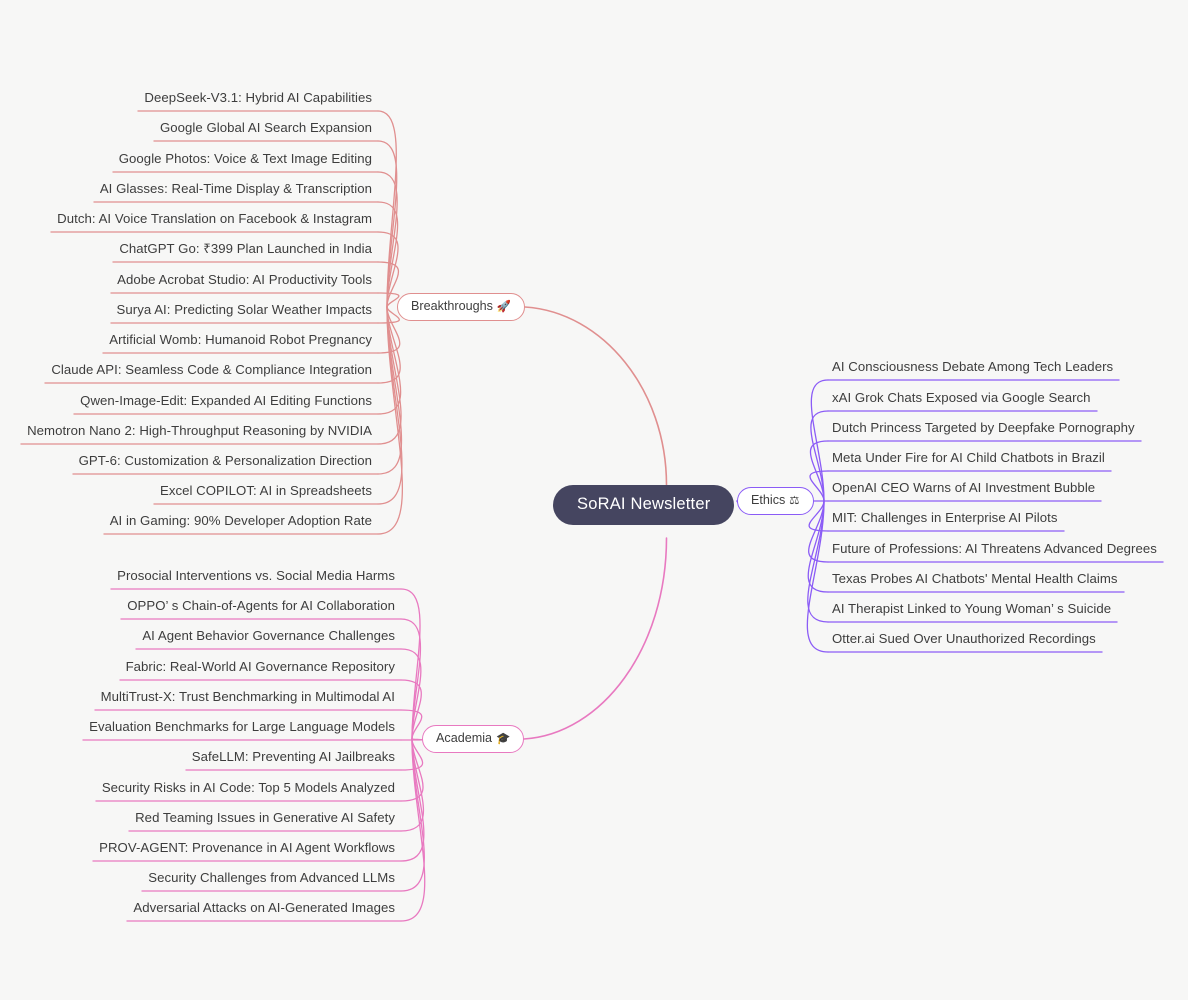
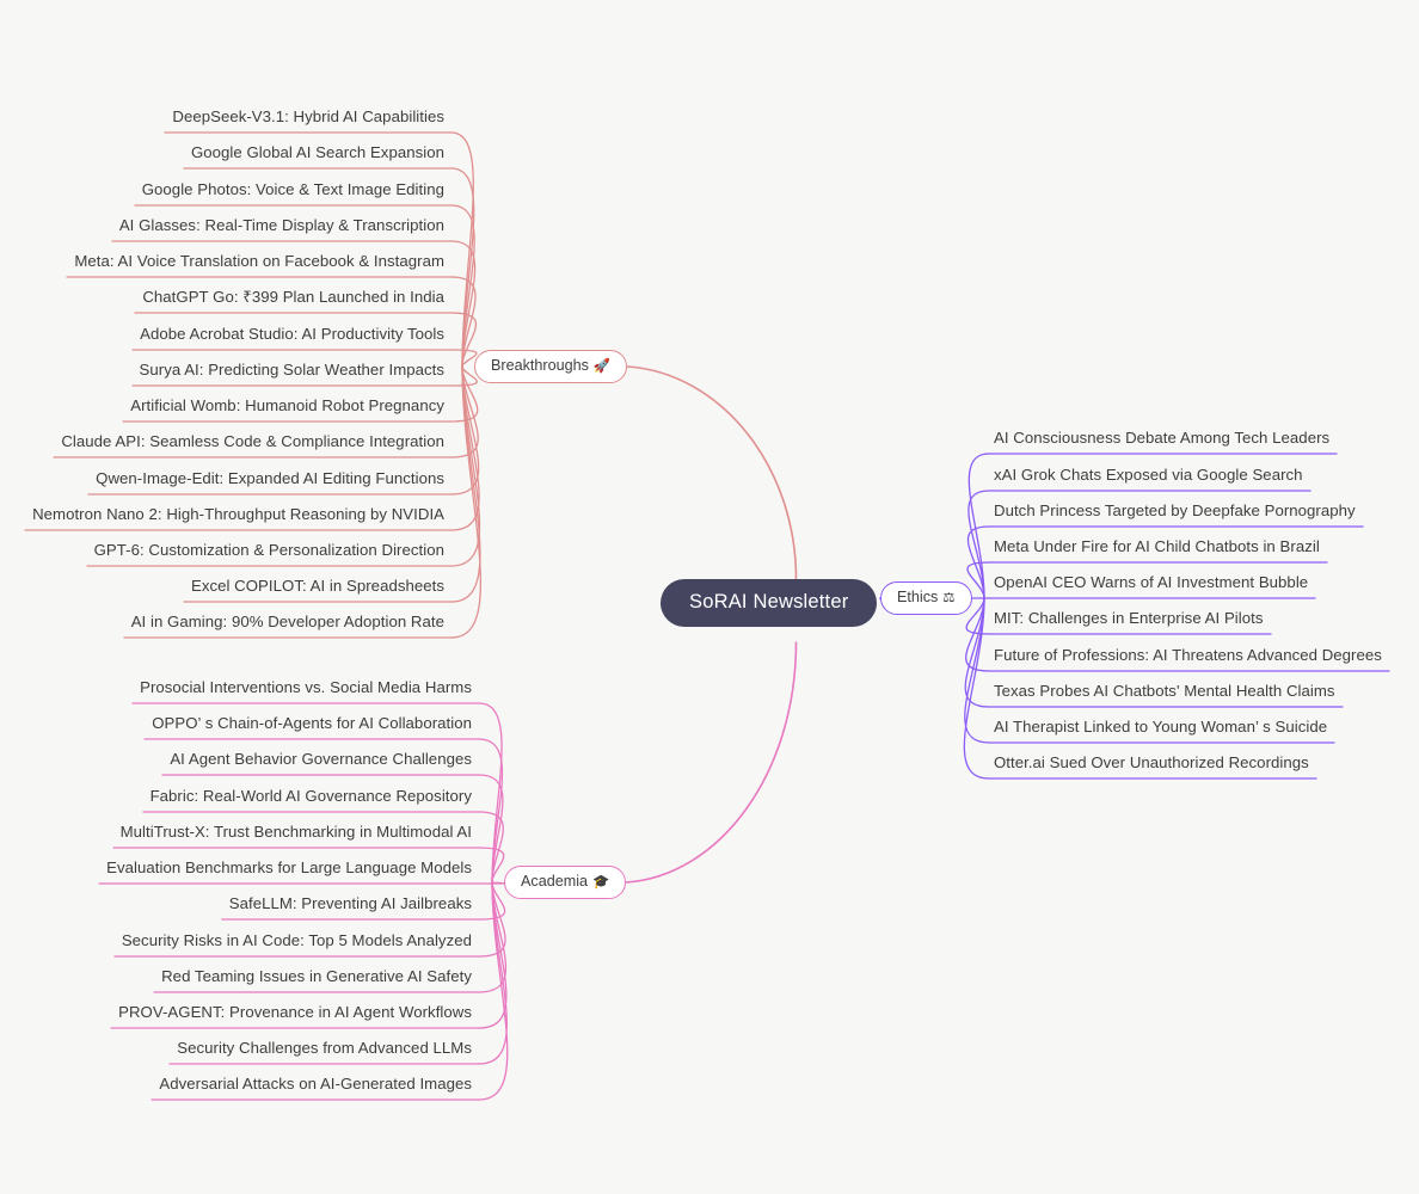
  SoRAI Newsletter
  Breakthroughs 🚀
  DeepSeek-V3.1: Hybrid AI Capabilities
  Google Global AI Search Expansion
  Google Photos: Voice & Text Image Editing
  AI Glasses: Real-Time Display & Transcription
- Dutch: AI Voice Translation on Facebook & Instagram
+ Meta: AI Voice Translation on Facebook & Instagram
  ChatGPT Go: ₹399 Plan Launched in India
  Adobe Acrobat Studio: AI Productivity Tools
  Surya AI: Predicting Solar Weather Impacts
  Artificial Womb: Humanoid Robot Pregnancy
  Claude API: Seamless Code & Compliance Integration
  Qwen-Image-Edit: Expanded AI Editing Functions
  Nemotron Nano 2: High-Throughput Reasoning by NVIDIA
  GPT-6: Customization & Personalization Direction
  Excel COPILOT: AI in Spreadsheets
  AI in Gaming: 90% Developer Adoption Rate
  Ethics ⚖
  AI Consciousness Debate Among Tech Leaders
  xAI Grok Chats Exposed via Google Search
  Dutch Princess Targeted by Deepfake Pornography
  Meta Under Fire for AI Child Chatbots in Brazil
  OpenAI CEO Warns of AI Investment Bubble
  MIT: Challenges in Enterprise AI Pilots
  Future of Professions: AI Threatens Advanced Degrees
  Texas Probes AI Chatbots' Mental Health Claims
  AI Therapist Linked to Young Woman’ s Suicide
  Otter.ai Sued Over Unauthorized Recordings
  Academia 🎓
  Prosocial Interventions vs. Social Media Harms
  OPPO’ s Chain-of-Agents for AI Collaboration
  AI Agent Behavior Governance Challenges
  Fabric: Real-World AI Governance Repository
  MultiTrust-X: Trust Benchmarking in Multimodal AI
  Evaluation Benchmarks for Large Language Models
  SafeLLM: Preventing AI Jailbreaks
  Security Risks in AI Code: Top 5 Models Analyzed
  Red Teaming Issues in Generative AI Safety
  PROV-AGENT: Provenance in AI Agent Workflows
  Security Challenges from Advanced LLMs
  Adversarial Attacks on AI-Generated Images
